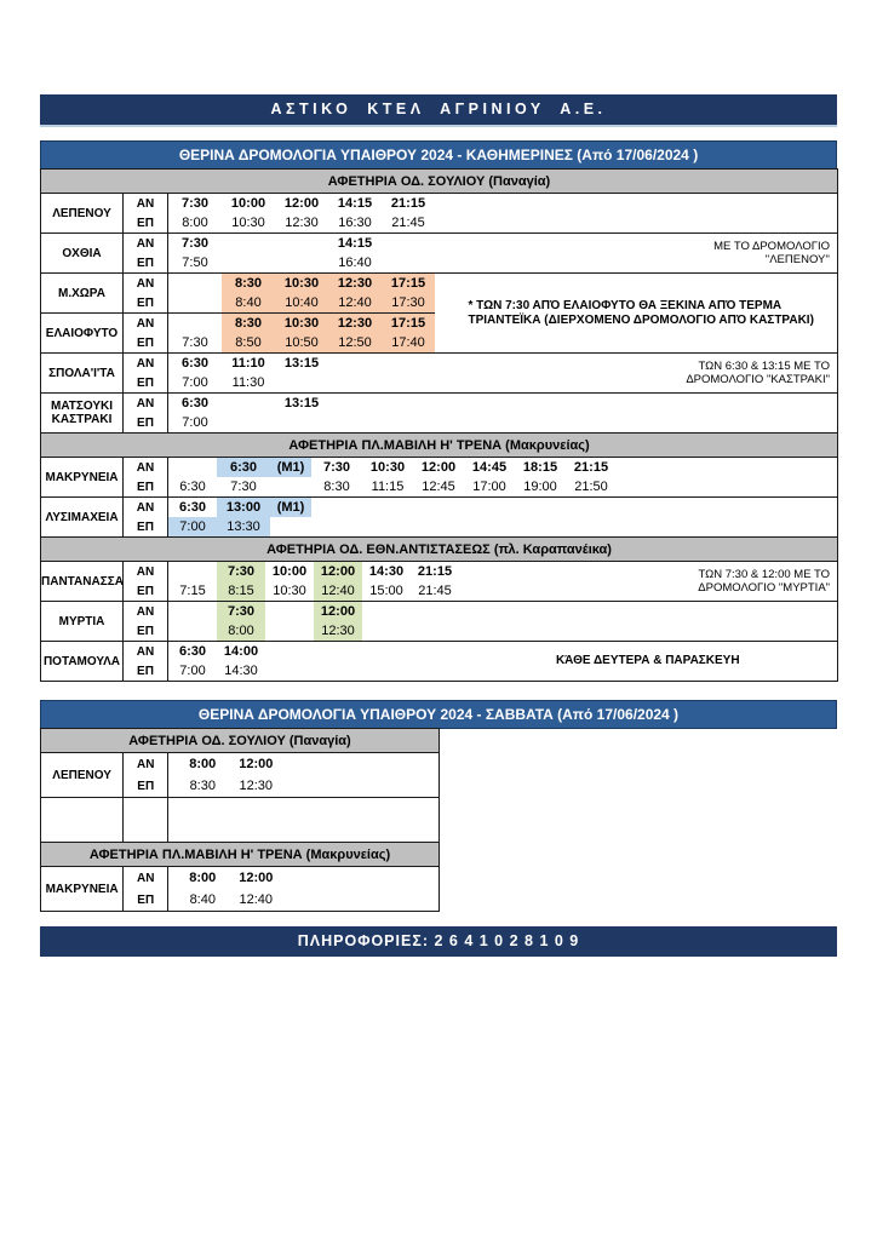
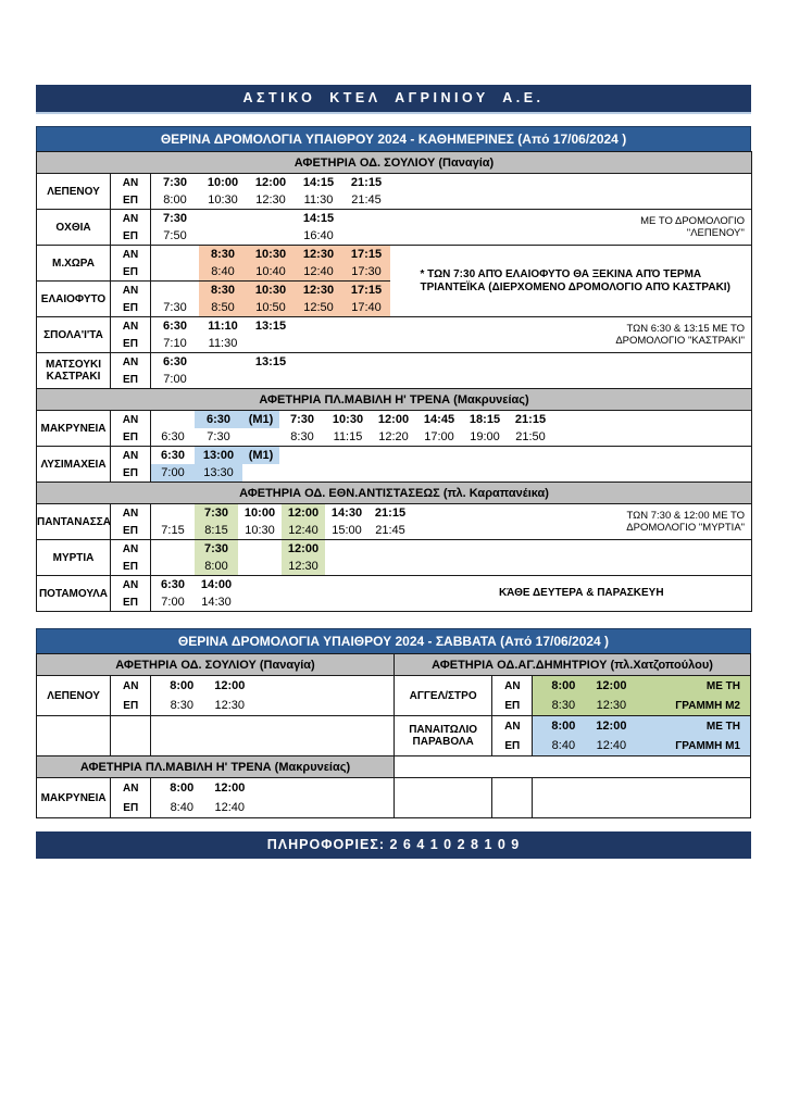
  ΑΣΤΙΚΟ ΚΤΕΛ ΑΓΡΙΝΙΟΥ Α.Ε.
  ΘΕΡΙΝΑ ΔΡΟΜΟΛΟΓΙΑ ΥΠΑΙΘΡΟΥ 2024 - ΚΑΘΗΜΕΡΙΝΕΣ (Από 17/06/2024 )
  ΑΦΕΤΗΡΙΑ ΟΔ. ΣΟΥΛΙΟΥ (Παναγία)
  ΛΕΠΕΝΟΥ	ΑΝ	7:30 10:00 12:00 14:15 21:15
- ΕΠ	8:00 10:30 12:30 16:30 21:45
+ ΕΠ	8:00 10:30 12:30 11:30 21:45
  ΟΧΘΙΑ	ΑΝ	7:30 14:15	ΜΕ ΤΟ ΔΡΟΜΟΛΟΓΙΟ''ΛΕΠΕΝΟΥ''
  ΕΠ	7:50 16:40
  Μ.ΧΩΡΑ	ΑΝ	8:30 10:30 12:30 17:15	* ΤΩΝ 7:30 ΑΠΌ ΕΛΑΙΟΦΥΤΟ ΘΑ ΞΕΚΙΝΑ ΑΠΌ ΤΕΡΜΑΤΡΙΑΝΤΕΪΚΑ (ΔΙΕΡΧΟΜΕΝΟ ΔΡΟΜΟΛΟΓΙΟ ΑΠΌ ΚΑΣΤΡΑΚΙ)
  ΕΠ	8:40 10:40 12:40 17:30
  ΕΛΑΙΟΦΥΤΟ	ΑΝ	8:30 10:30 12:30 17:15
  ΕΠ	7:30 8:50 10:50 12:50 17:40
  ΣΠΟΛΑ'Ι'ΤΑ	ΑΝ	6:30 11:10 13:15	ΤΩΝ 6:30 & 13:15 ΜΕ ΤΟΔΡΟΜΟΛΟΓΙΟ "ΚΑΣΤΡΑΚΙ"
- ΕΠ	7:00 11:30
+ ΕΠ	7:10 11:30
  ΜΑΤΣΟΥΚΙΚΑΣΤΡΑΚΙ	ΑΝ	6:30 13:15
  ΕΠ	7:00
  ΑΦΕΤΗΡΙΑ ΠΛ.ΜΑΒΙΛΗ Η' ΤΡΕΝΑ (Μακρυνείας)
  ΜΑΚΡΥΝΕΙΑ	ΑΝ	6:30 (Μ1) 7:30 10:30 12:00 14:45 18:15 21:15
- ΕΠ	6:30 7:30 8:30 11:15 12:45 17:00 19:00 21:50
+ ΕΠ	6:30 7:30 8:30 11:15 12:20 17:00 19:00 21:50
  ΛΥΣΙΜΑΧΕΙΑ	ΑΝ	6:30 13:00 (Μ1)
  ΕΠ	7:00 13:30
  ΑΦΕΤΗΡΙΑ ΟΔ. ΕΘΝ.ΑΝΤΙΣΤΑΣΕΩΣ (πλ. Καραπανέικα)
  ΠΑΝΤΑΝΑΣΣΑ	ΑΝ	7:30 10:00 12:00 14:30 21:15	ΤΩΝ 7:30 & 12:00 ΜΕ ΤΟΔΡΟΜΟΛΟΓΙΟ "ΜΥΡΤΙΑ"
  ΕΠ	7:15 8:15 10:30 12:40 15:00 21:45
  ΜΥΡΤΙΑ	ΑΝ	7:30 12:00
  ΕΠ	8:00 12:30
  ΠΟΤΑΜΟΥΛΑ	ΑΝ	6:30 14:00	ΚΆΘΕ ΔΕΥΤΕΡΑ & ΠΑΡΑΣΚΕΥΗ
  ΕΠ	7:00 14:30
  ΘΕΡΙΝΑ ΔΡΟΜΟΛΟΓΙΑ ΥΠΑΙΘΡΟΥ 2024 - ΣΑΒΒΑΤΑ (Από 17/06/2024 )
  ΑΦΕΤΗΡΙΑ ΟΔ. ΣΟΥΛΙΟΥ (Παναγία)
  ΛΕΠΕΝΟΥ	ΑΝ	8:00 12:00
  ΕΠ	8:30 12:30
  ΑΦΕΤΗΡΙΑ ΠΛ.ΜΑΒΙΛΗ Η' ΤΡΕΝΑ (Μακρυνείας)
  ΜΑΚΡΥΝΕΙΑ	ΑΝ	8:00 12:00
  ΕΠ	8:40 12:40
+ ΑΦΕΤΗΡΙΑ ΟΔ.ΑΓ.ΔΗΜΗΤΡΙΟΥ (πλ.Χατζοπούλου)
+ ΑΓΓΕΛ/ΣΤΡΟ	ΑΝ	8:00 12:00 ΜΕ ΤΗ
+ ΕΠ	8:30 12:30 ΓΡΑΜΜΗ Μ2
+ ΠΑΝΑΙΤΩΛΙΟΠΑΡΑΒΟΛΑ	ΑΝ	8:00 12:00 ΜΕ ΤΗ
+ ΕΠ	8:40 12:40 ΓΡΑΜΜΗ Μ1
  ΠΛΗΡΟΦΟΡΙΕΣ: 2 6 4 1 0 2 8 1 0 9
